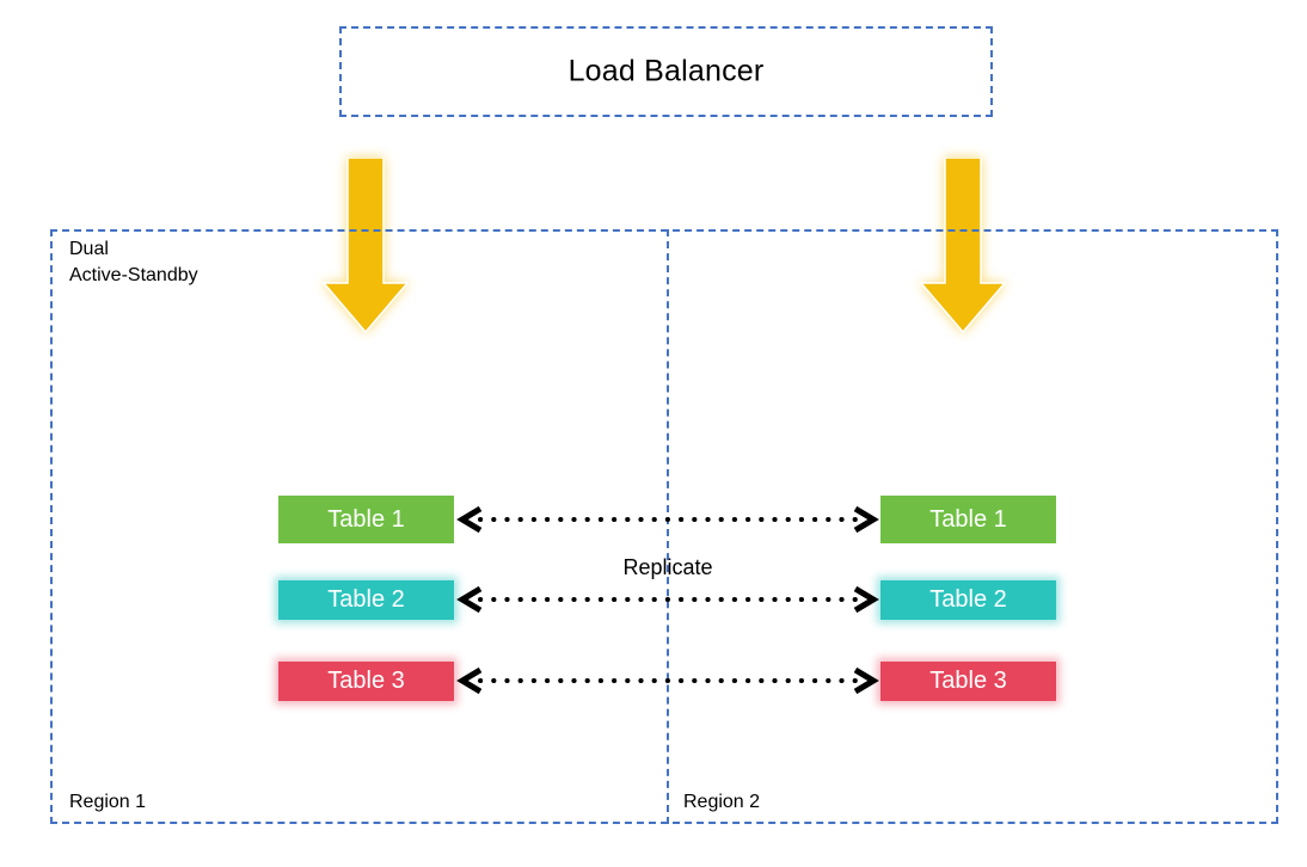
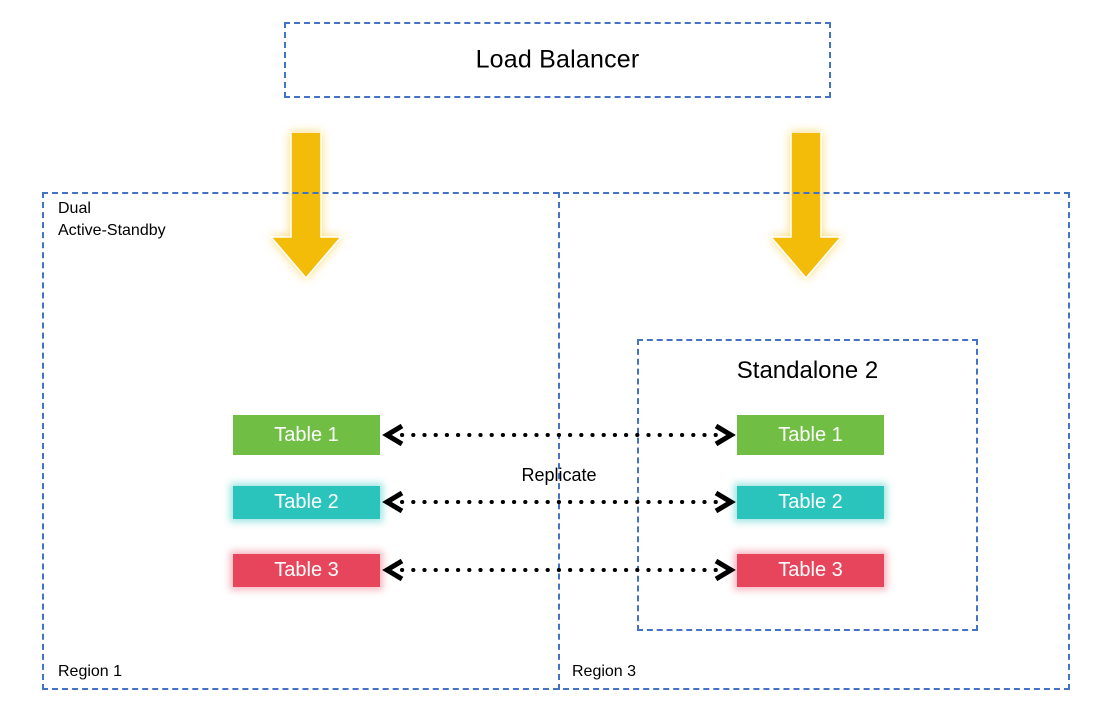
  Load Balancer
  Dual
  Active-Standby
  Region 1
- Region 2
+ Region 3
  Table 1
  Table 2
  Table 3
+ Standalone 2
  Table 1
  Table 2
  Table 3
  Replicate
